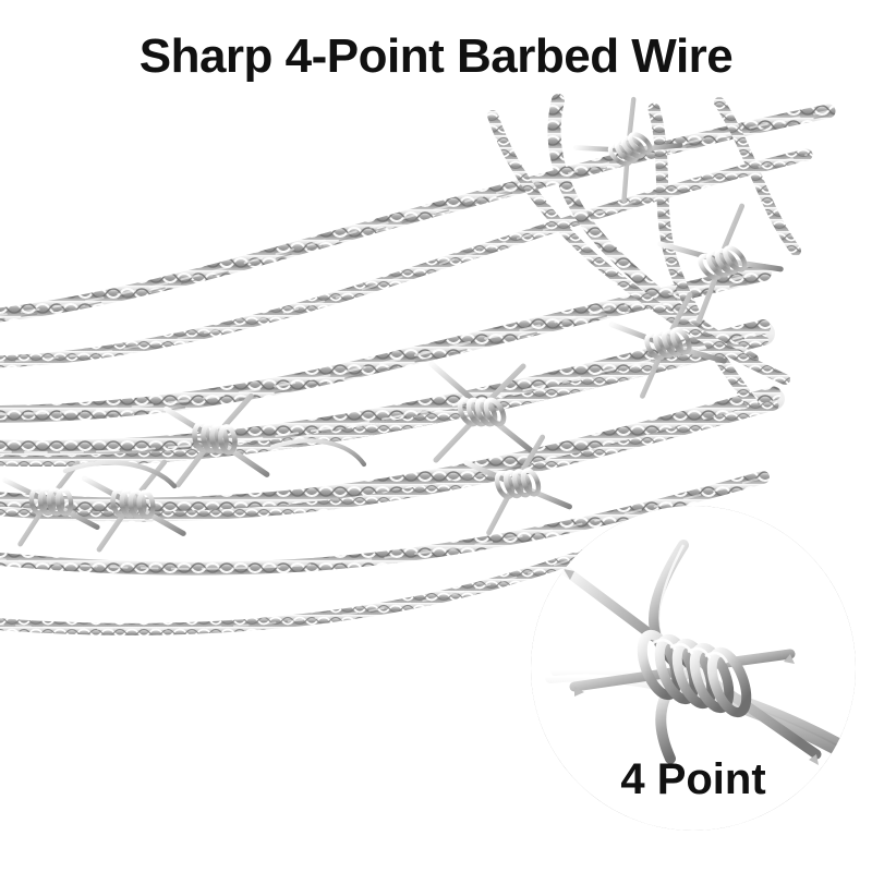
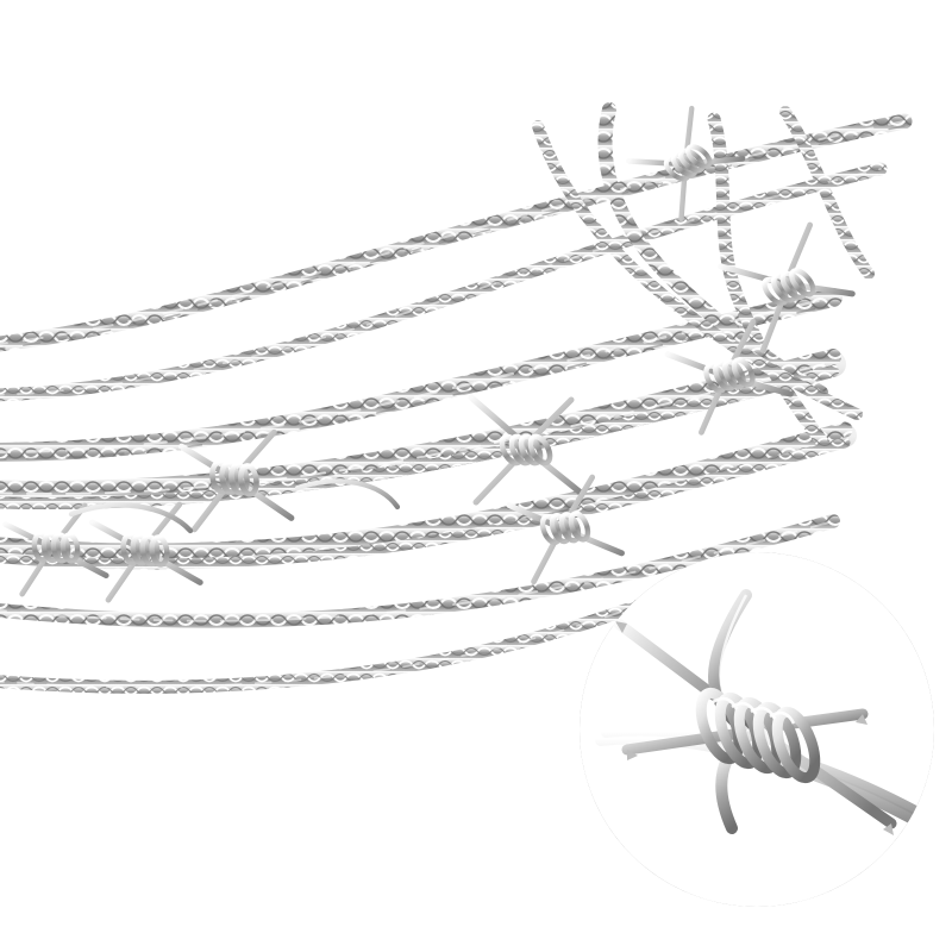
- Sharp 4-Point Barbed Wire
- 4 Point
